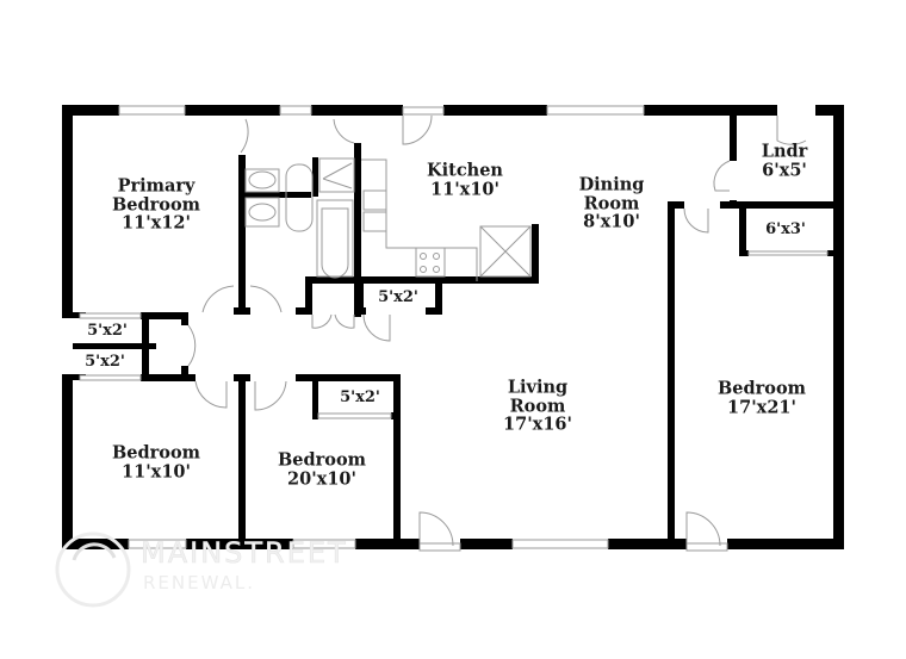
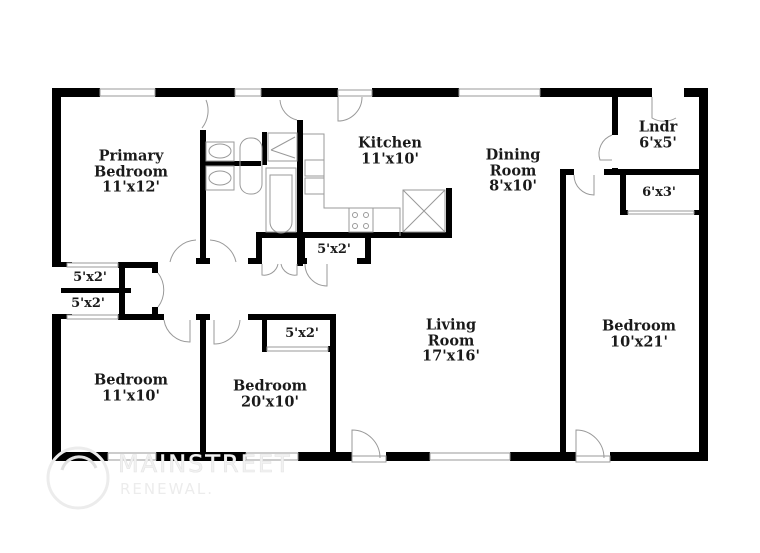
  Primary
  Bedroom
  11'x12'
  Kitchen
  11'x10'
  Dining
  Room
  8'x10'
  Lndr
  6'x5'
  6'x3'
  5'x2'
  5'x2'
  5'x2'
  5'x2'
  Living
  Room
  17'x16'
  Bedroom
  11'x10'
  Bedroom
  20'x10'
  Bedroom
- 17'x21'
+ 10'x21'
  MAINSTREET
